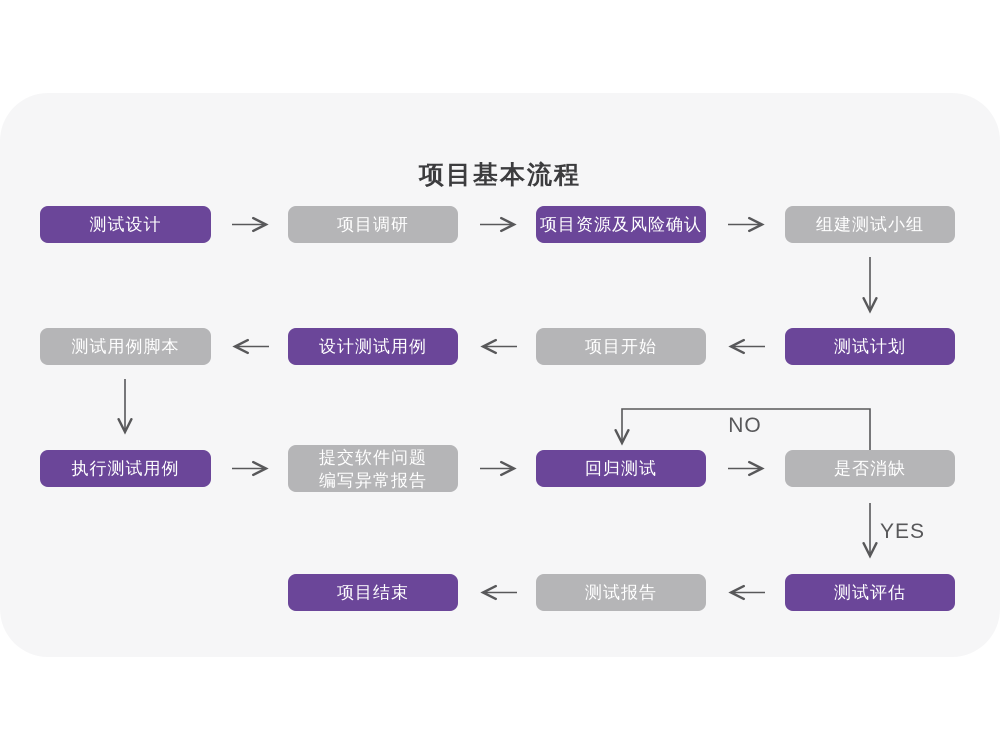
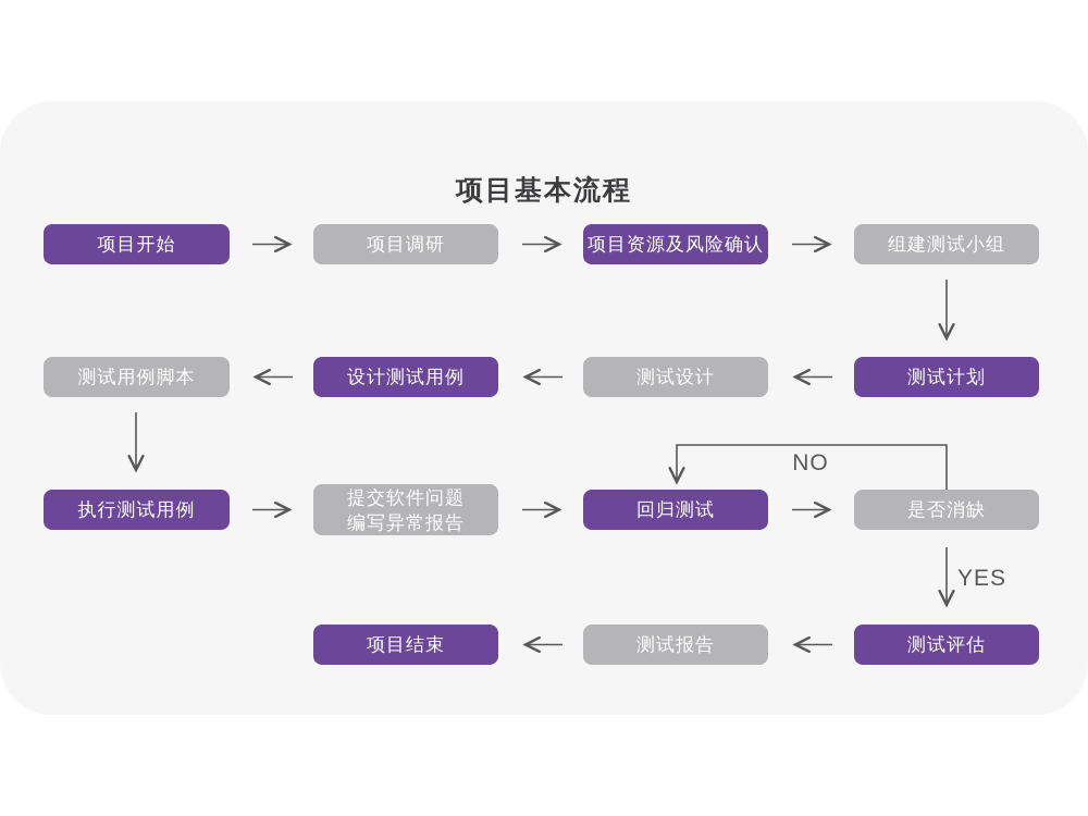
  项目基本流程
- 测试设计
+ 项目开始
  项目调研
  项目资源及风险确认
  组建测试小组
  测试用例脚本
  设计测试用例
- 项目开始
+ 测试设计
  测试计划
  执行测试用例
  提交软件问题
  编写异常报告
  回归测试
  是否消缺
  项目结束
  测试报告
  测试评估
  NO
  YES
